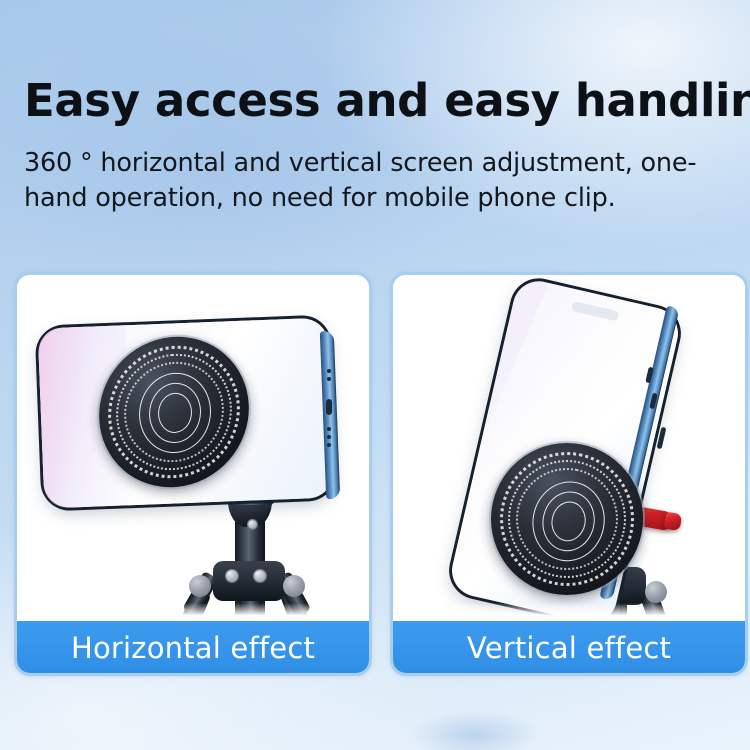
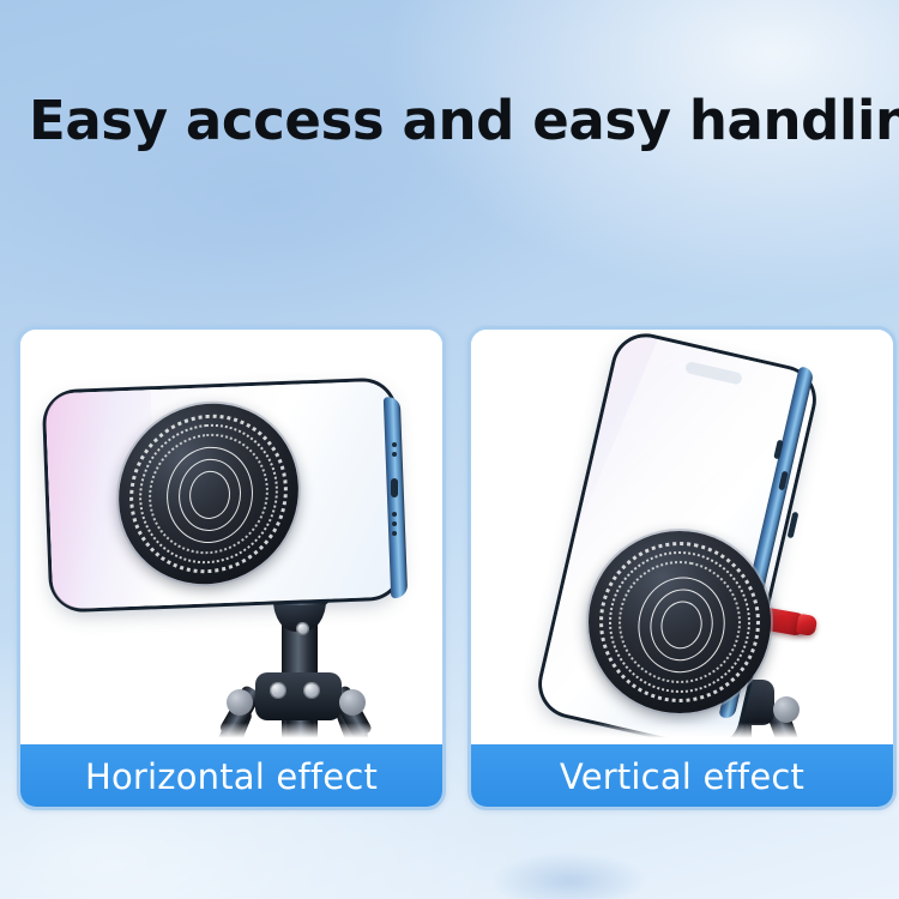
  Easy access and easy handlin
- 360 ° horizontal and vertical screen adjustment, one-hand operation, no need for mobile phone clip.
  Horizontal effect
  Vertical effect
